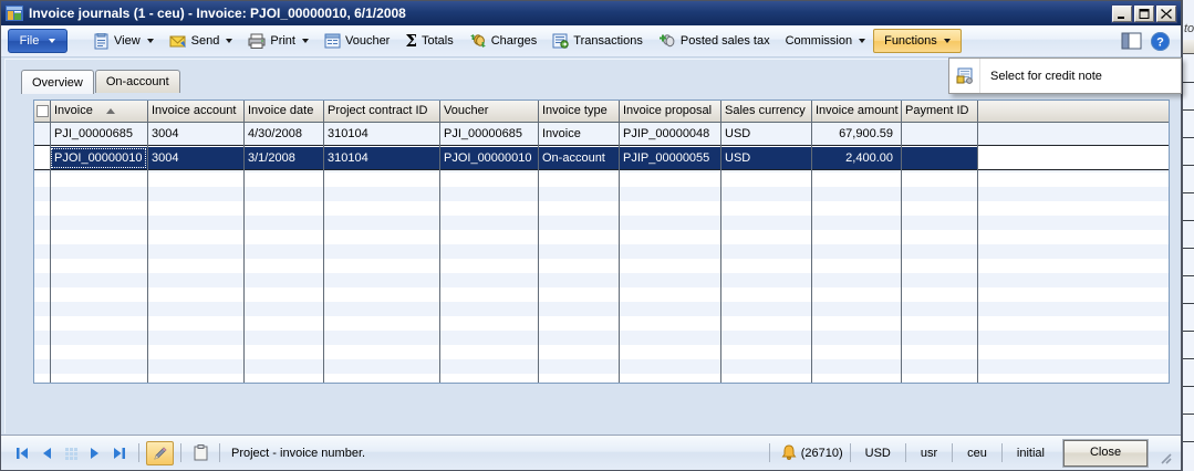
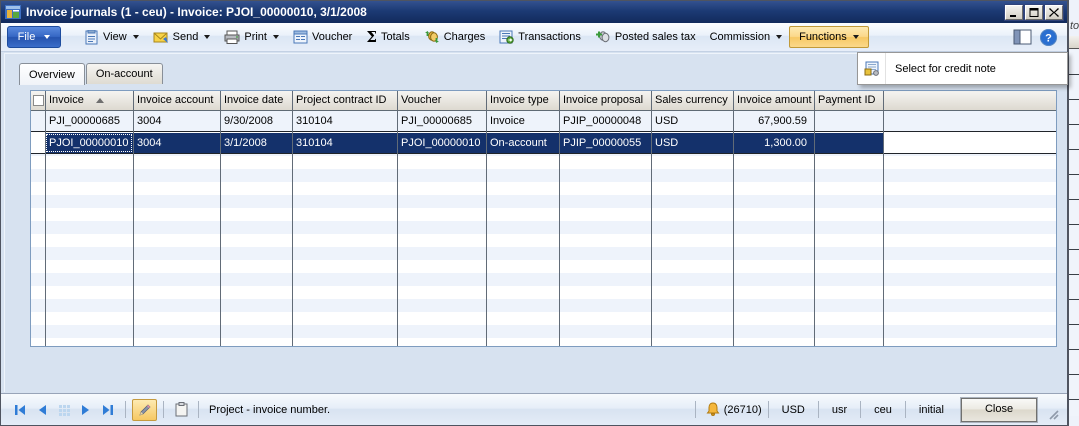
  to
- Invoice journals (1 - ceu) - Invoice: PJOI_00000010, 6/1/2008
+ Invoice journals (1 - ceu) - Invoice: PJOI_00000010, 3/1/2008
  File
  View
  Send
  Print
  Voucher
  Σ
  Totals
  Charges
  Transactions
  Posted sales tax
  Commission
  Functions
  ?
  Select for credit note
  Overview
  On-account
  Invoice
  Invoice account
  Invoice date
  Project contract ID
  Voucher
  Invoice type
  Invoice proposal
  Sales currency
  Invoice amount
  Payment ID
  PJI_00000685
  3004
- 4/30/2008
+ 9/30/2008
  310104
  PJI_00000685
  Invoice
  PJIP_00000048
  USD
  67,900.59
  PJOI_00000010
  3004
  3/1/2008
  310104
  PJOI_00000010
  On-account
  PJIP_00000055
  USD
- 2,400.00
+ 1,300.00
  Project - invoice number.
  (26710)
  USD
  usr
  ceu
  initial
  Close
